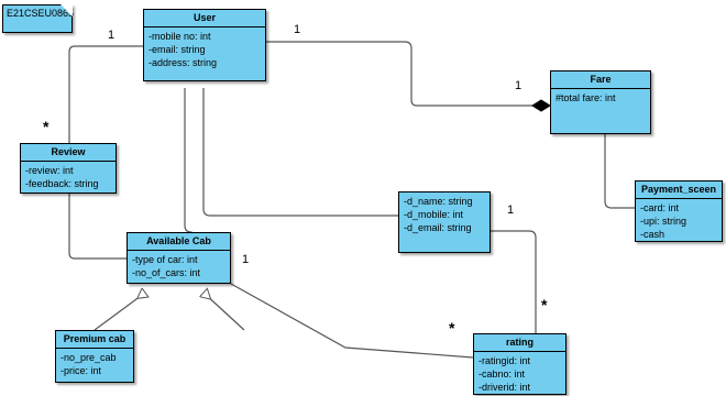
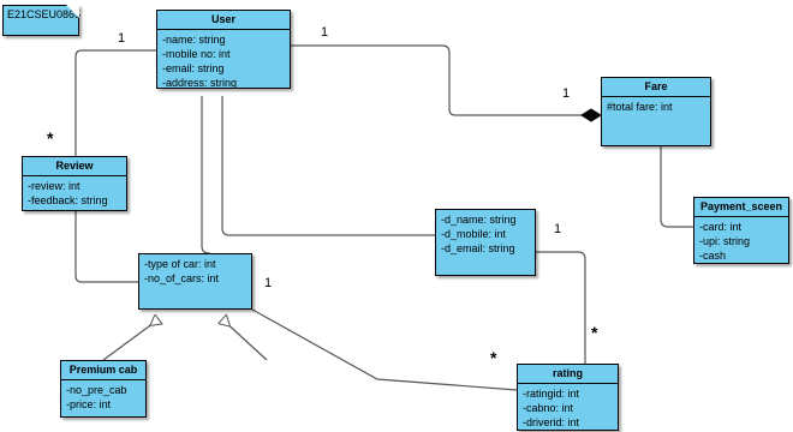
  E21CSEU0865
  User
+ -name: string
  -mobile no: int
  -email: string
  -address: string
  Fare
  #total fare: int
  Review
  -review: int
  -feedback: string
  Payment_sceen
  -card: int
  -upi: string
  -cash
  -d_name: string
  -d_mobile: int
  -d_email: string
- Available Cab
  -type of car: int
  -no_of_cars: int
  Premium cab
  -no_pre_cab
  -price: int
  rating
  -ratingid: int
  -cabno: int
  -driverid: int
  1
  1
  1
  *
  1
  1
  *
  *
